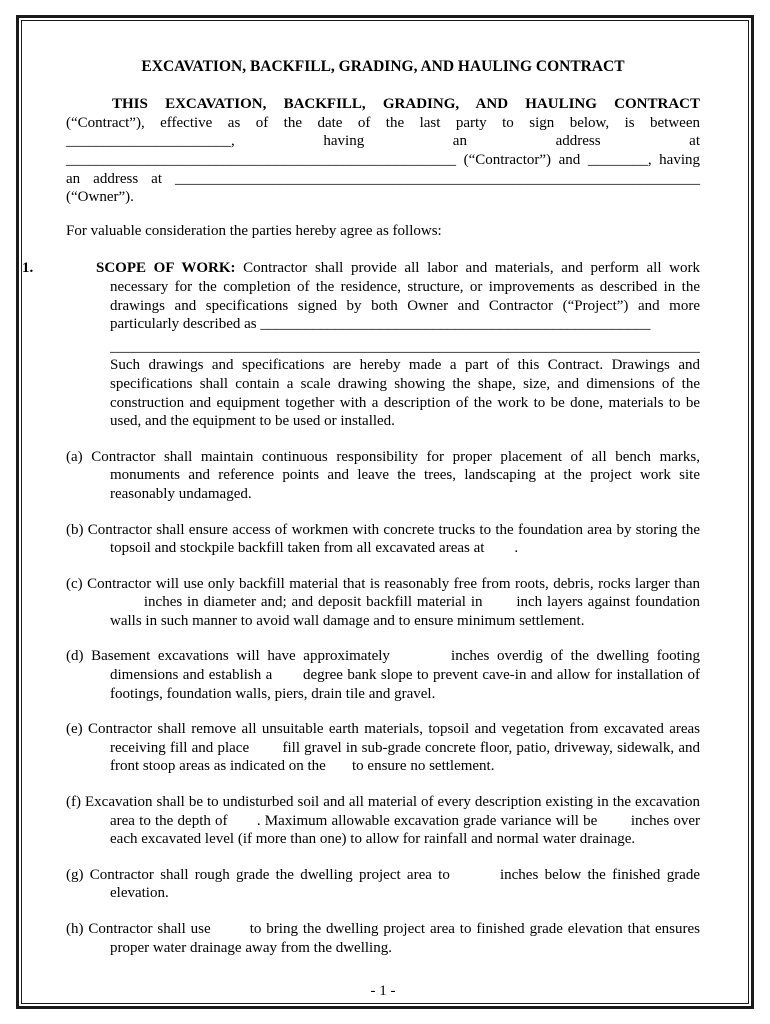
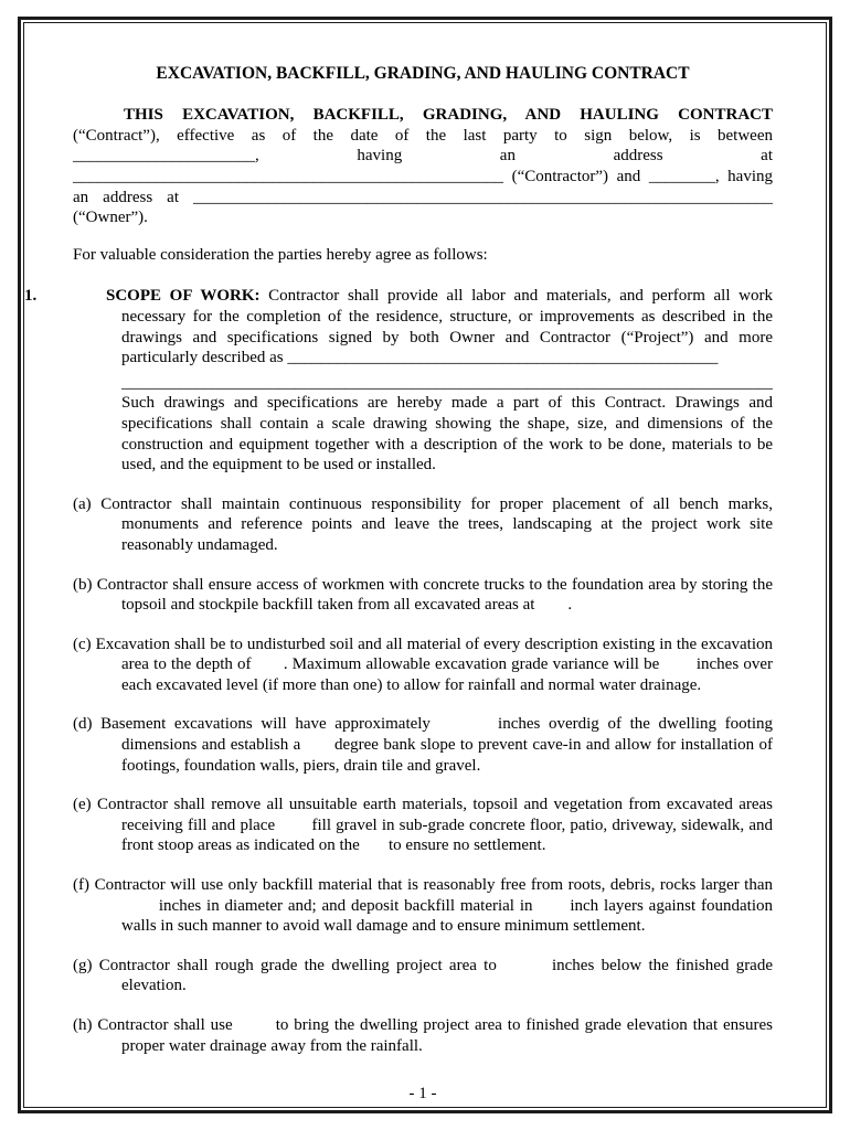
  EXCAVATION, BACKFILL, GRADING, AND HAULING CONTRACT
  THIS EXCAVATION, BACKFILL, GRADING, AND HAULING CONTRACT (“Contract”), effective as of the date of the last party to sign below, is between ______________________, having an address at ____________________________________________________ (“Contractor”) and ________, having an address at ______________________________________________________________________ (“Owner”).
  For valuable consideration the parties hereby agree as follows:
  1. SCOPE OF WORK: Contractor shall provide all labor and materials, and perform all work necessary for the completion of the residence, structure, or improvements as described in the drawings and specifications signed by both Owner and Contractor (“Project”) and more particularly described as ____________________________________________________
  _______________________________________________________________________________
  Such drawings and specifications are hereby made a part of this Contract. Drawings and specifications shall contain a scale drawing showing the shape, size, and dimensions of the construction and equipment together with a description of the work to be done, materials to be used, and the equipment to be used or installed.
  (a) Contractor shall maintain continuous responsibility for proper placement of all bench marks, monuments and reference points and leave the trees, landscaping at the project work site reasonably undamaged.
  (b) Contractor shall ensure access of workmen with concrete trucks to the foundation area by storing the topsoil and stockpile backfill taken from all excavated areas at .
- (c) Contractor will use only backfill material that is reasonably free from roots, debris, rocks larger than inches in diameter and; and deposit backfill material in inch layers against foundation walls in such manner to avoid wall damage and to ensure minimum settlement.
+ (c) Excavation shall be to undisturbed soil and all material of every description existing in the excavation area to the depth of . Maximum allowable excavation grade variance will be inches over each excavated level (if more than one) to allow for rainfall and normal water drainage.
  (d) Basement excavations will have approximately inches overdig of the dwelling footing dimensions and establish a degree bank slope to prevent cave-in and allow for installation of footings, foundation walls, piers, drain tile and gravel.
  (e) Contractor shall remove all unsuitable earth materials, topsoil and vegetation from excavated areas receiving fill and place fill gravel in sub-grade concrete floor, patio, driveway, sidewalk, and front stoop areas as indicated on the to ensure no settlement.
- (f) Excavation shall be to undisturbed soil and all material of every description existing in the excavation area to the depth of . Maximum allowable excavation grade variance will be inches over each excavated level (if more than one) to allow for rainfall and normal water drainage.
+ (f) Contractor will use only backfill material that is reasonably free from roots, debris, rocks larger than inches in diameter and; and deposit backfill material in inch layers against foundation walls in such manner to avoid wall damage and to ensure minimum settlement.
  (g) Contractor shall rough grade the dwelling project area to inches below the finished grade elevation.
- (h) Contractor shall use to bring the dwelling project area to finished grade elevation that ensures proper water drainage away from the dwelling.
+ (h) Contractor shall use to bring the dwelling project area to finished grade elevation that ensures proper water drainage away from the rainfall.
  - 1 -
